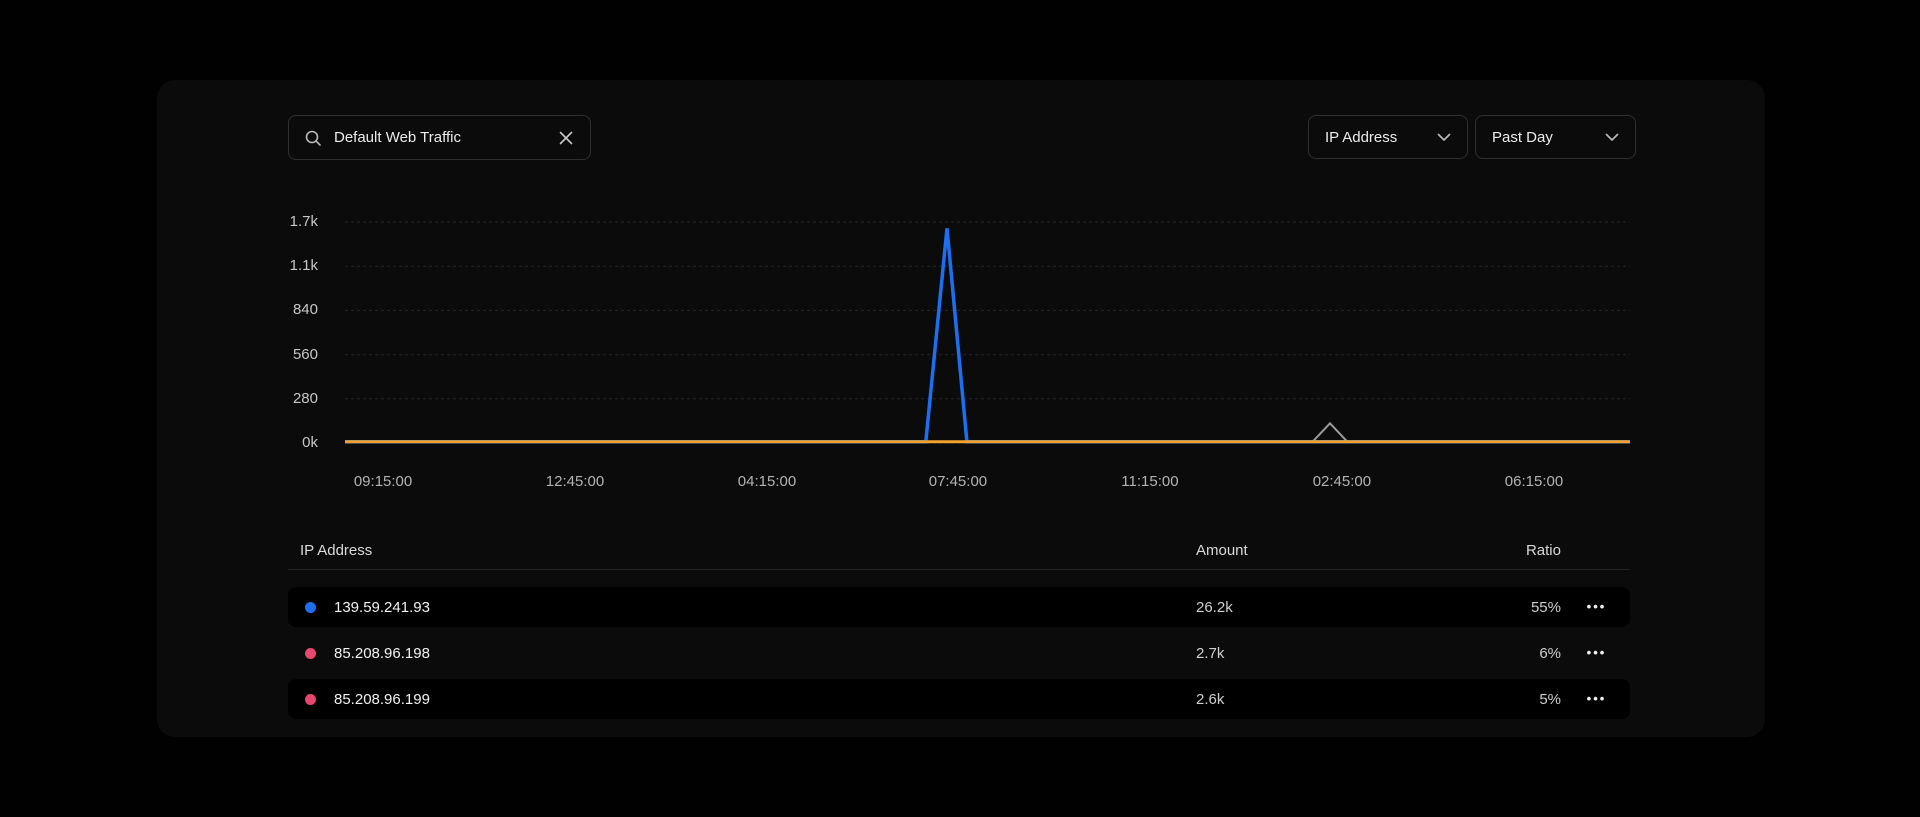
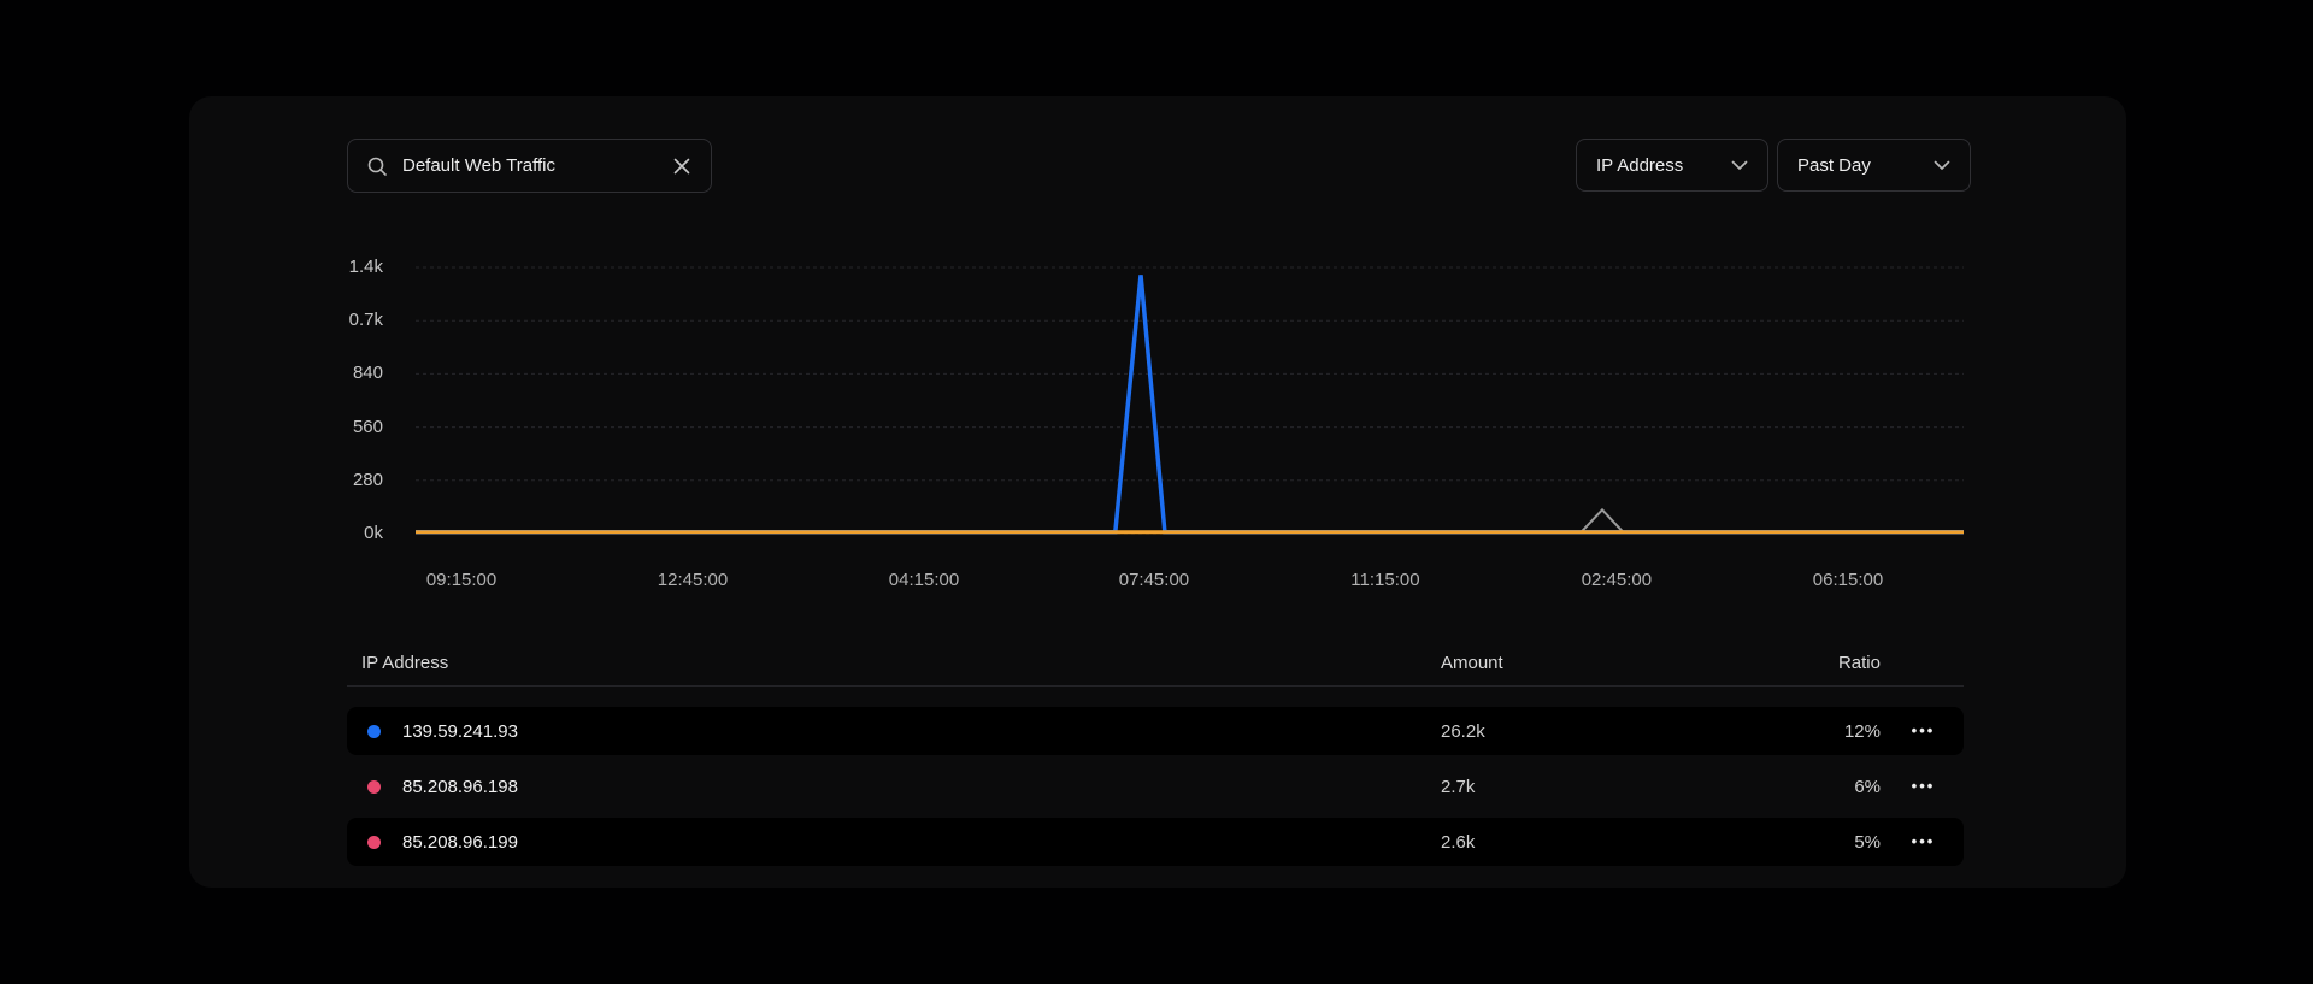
  Default Web Traffic
  IP Address
  Past Day
- 1.7k
+ 1.4k
- 1.1k
+ 0.7k
  840
  560
  280
  0k
  09:15:00
  12:45:00
  04:15:00
  07:45:00
  11:15:00
  02:45:00
  06:15:00
  IP Address
  Amount
  Ratio
  139.59.241.93
  26.2k
- 55%
+ 12%
  •••
  85.208.96.198
  2.7k
  6%
  •••
  85.208.96.199
  2.6k
  5%
  •••
